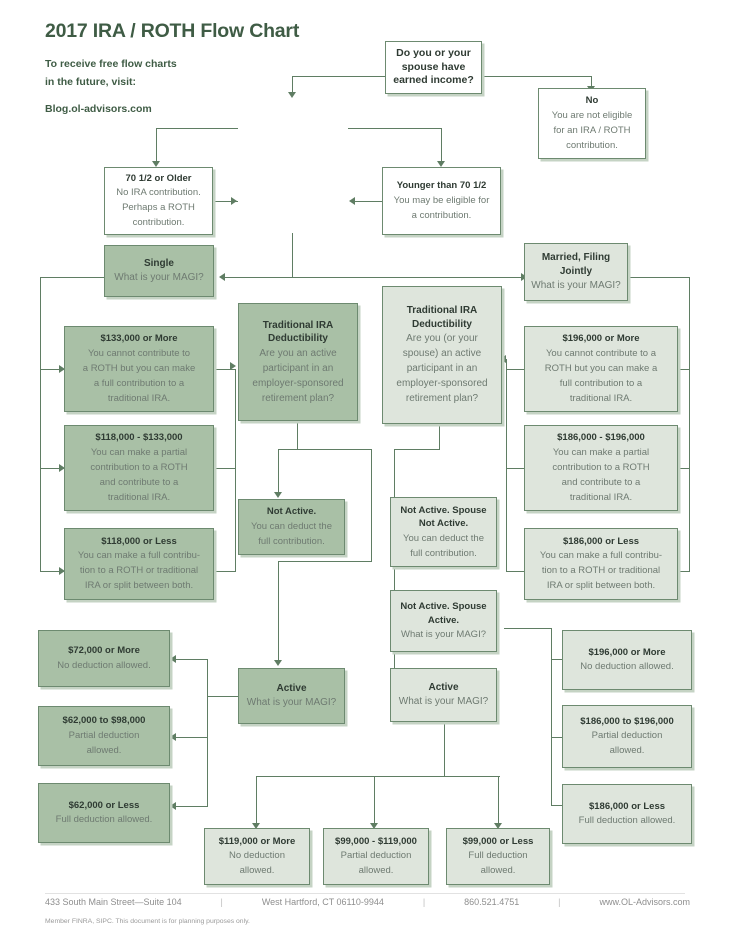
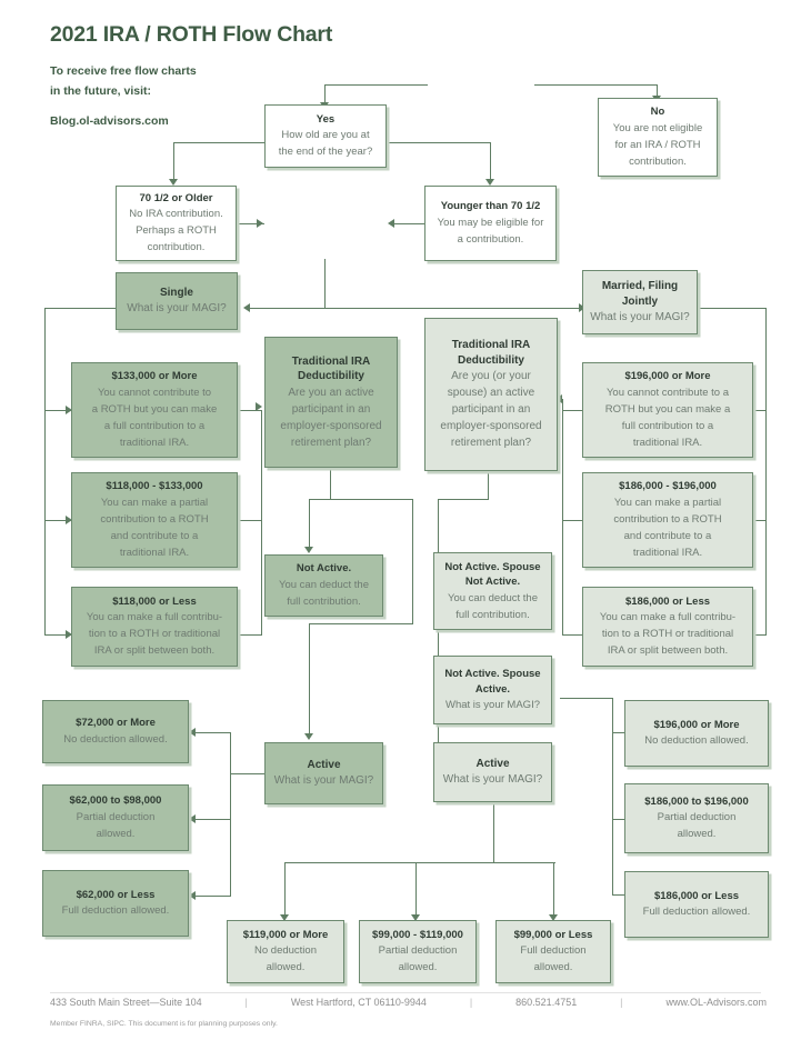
- 2017 IRA / ROTH Flow Chart
+ 2021 IRA / ROTH Flow Chart
  To receive free flow charts
  in the future, visit:
  Blog.ol-advisors.com
- Do you or your
- spouse have
- earned income?
  No
  You are not eligible
  for an IRA / ROTH
  contribution.
+ Yes
+ How old are you at
+ the end of the year?
  70 1/2 or Older
  No IRA contribution.
  Perhaps a ROTH
  contribution.
  Younger than 70 1/2
  You may be eligible for
  a contribution.
  Single
  What is your MAGI?
  Married, Filing
  Jointly
  What is your MAGI?
  $133,000 or More
  You cannot contribute to
  a ROTH but you can make
  a full contribution to a
  traditional IRA.
  $118,000 - $133,000
  You can make a partial
  contribution to a ROTH
  and contribute to a
  traditional IRA.
  $118,000 or Less
  You can make a full contribu-
  tion to a ROTH or traditional
  IRA or split between both.
  $196,000 or More
  You cannot contribute to a
  ROTH but you can make a
  full contribution to a
  traditional IRA.
  $186,000 - $196,000
  You can make a partial
  contribution to a ROTH
  and contribute to a
  traditional IRA.
  $186,000 or Less
  You can make a full contribu-
  tion to a ROTH or traditional
  IRA or split between both.
  Traditional IRA
  Deductibility
  Are you an active
  participant in an
  employer-sponsored
  retirement plan?
  Traditional IRA
  Deductibility
  Are you (or your
  spouse) an active
  participant in an
  employer-sponsored
  retirement plan?
  Not Active.
  You can deduct the
  full contribution.
  Active
  What is your MAGI?
  Not Active. Spouse
  Not Active.
  You can deduct the
  full contribution.
  Not Active. Spouse
  Active.
  What is your MAGI?
  Active
  What is your MAGI?
  $72,000 or More
  No deduction allowed.
  $62,000 to $98,000
  Partial deduction
  allowed.
  $62,000 or Less
  Full deduction allowed.
  $196,000 or More
  No deduction allowed.
  $186,000 to $196,000
  Partial deduction
  allowed.
  $186,000 or Less
  Full deduction allowed.
  $119,000 or More
  No deduction
  allowed.
  $99,000 - $119,000
  Partial deduction
  allowed.
  $99,000 or Less
  Full deduction
  allowed.
  433 South Main Street—Suite 104
  |
  West Hartford, CT 06110-9944
  |
  860.521.4751
  |
  www.OL-Advisors.com
